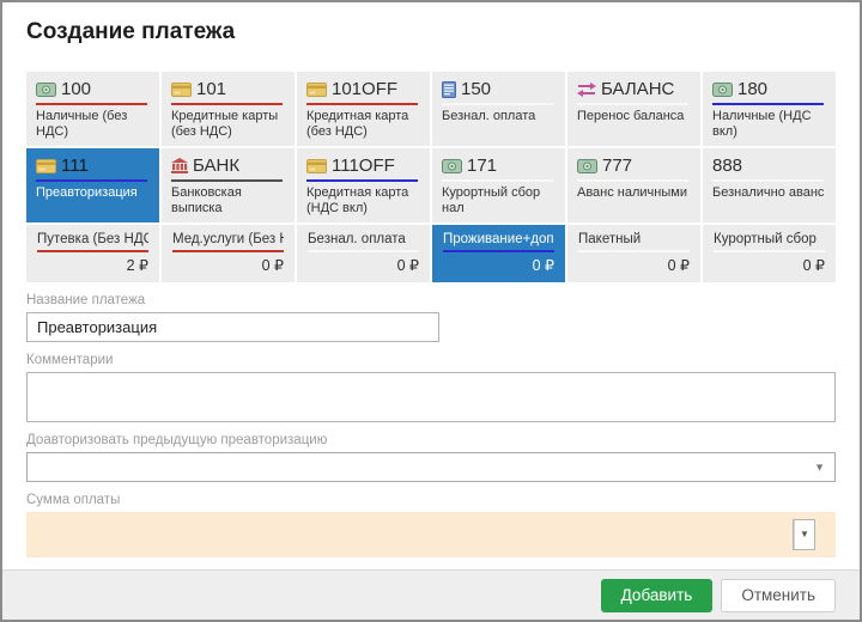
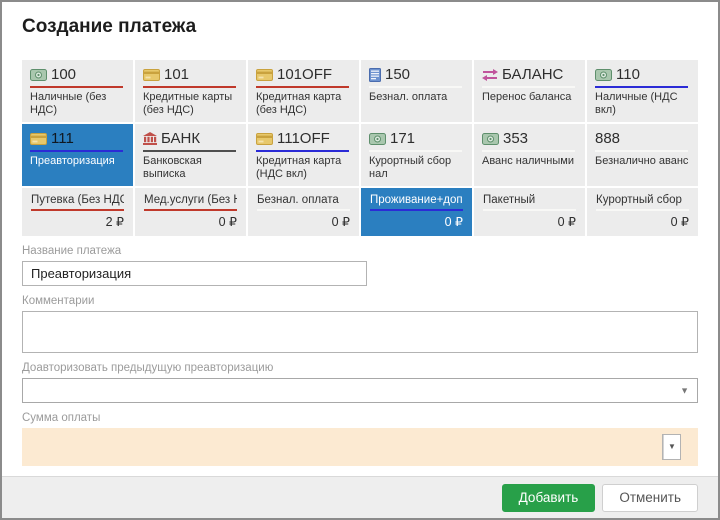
  Создание платежа
  100
  Наличные (без НДС)
  101
  Кредитные карты (без НДС)
  101OFF
  Кредитная карта (без НДС)
  150
  Безнал. оплата
  БАЛАНС
  Перенос баланса
- 180
+ 110
  Наличные (НДС вкл)
  111
  Преавторизация
  БАНК
  Банковская выписка
  111OFF
  Кредитная карта (НДС вкл)
  171
  Курортный сбор нал
- 777
+ 353
  Аванс наличными
  888
  Безналично аванс
  Путевка (Без НДС
  2 ₽
  Мед.услуги (Без
  0 ₽
  Безнал. оплата
  0 ₽
  Проживание+доп
  0 ₽
  Пакетный
  0 ₽
  Курортный сбор
  0 ₽
  Название платежа
  Преавторизация
  Комментарии
  Доавторизовать предыдущую преавторизацию
  ▼
  Сумма оплаты
  ▼
  Добавить
  Отменить
